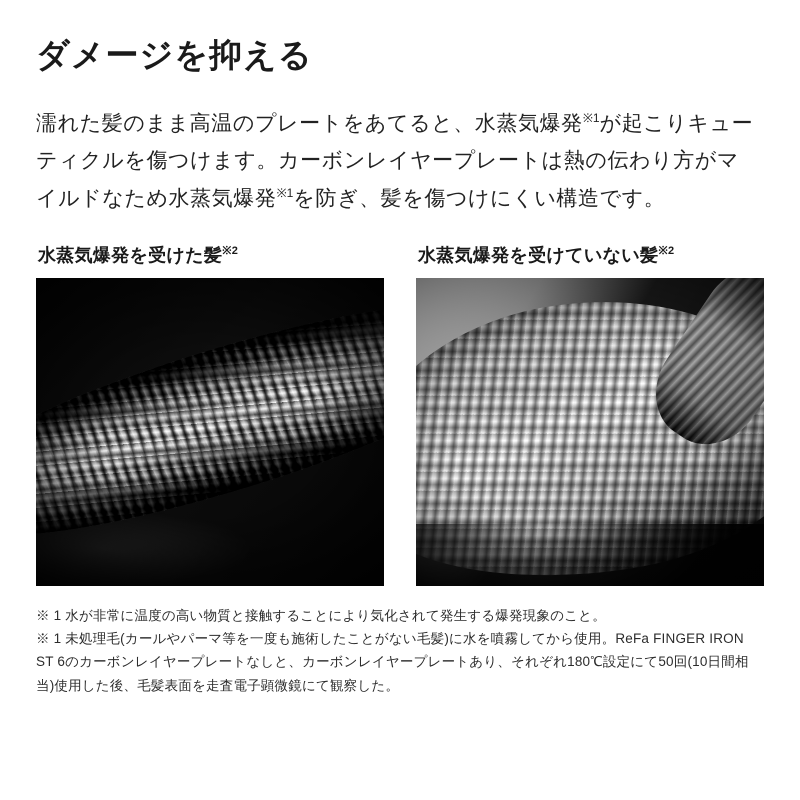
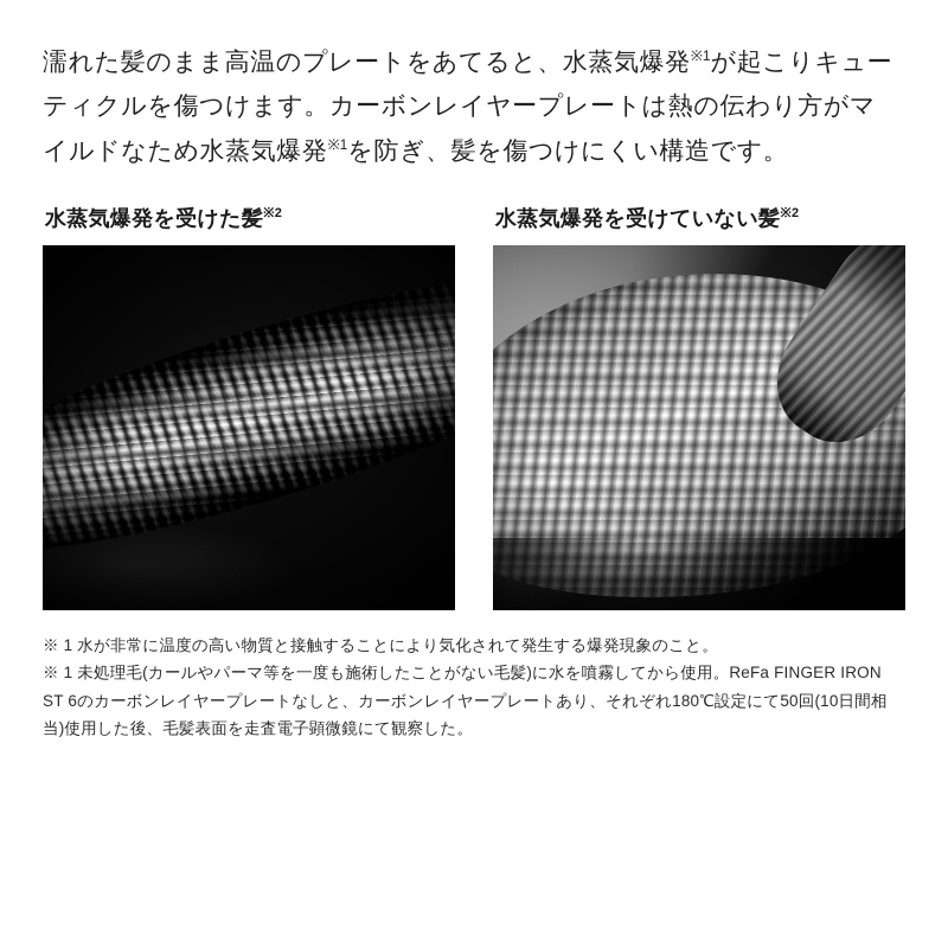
- ダメージを抑える
  濡れた髪のまま高温のプレートをあてると、水蒸気爆発※1が起こりキューティクルを傷つけます。カーボンレイヤープレートは熱の伝わり方がマイルドなため水蒸気爆発※1を防ぎ、髪を傷つけにくい構造です。
  水蒸気爆発を受けた髪※2
  水蒸気爆発を受けていない髪※2
  ※ 1 水が非常に温度の高い物質と接触することにより気化されて発生する爆発現象のこと。
  ※ 1 未処理毛(カールやパーマ等を一度も施術したことがない毛髪)に水を噴霧してから使用。ReFa FINGER IRON ST 6のカーボンレイヤープレートなしと、カーボンレイヤープレートあり、それぞれ180℃設定にて50回(10日間相当)使用した後、毛髪表面を走査電子顕微鏡にて観察した。
